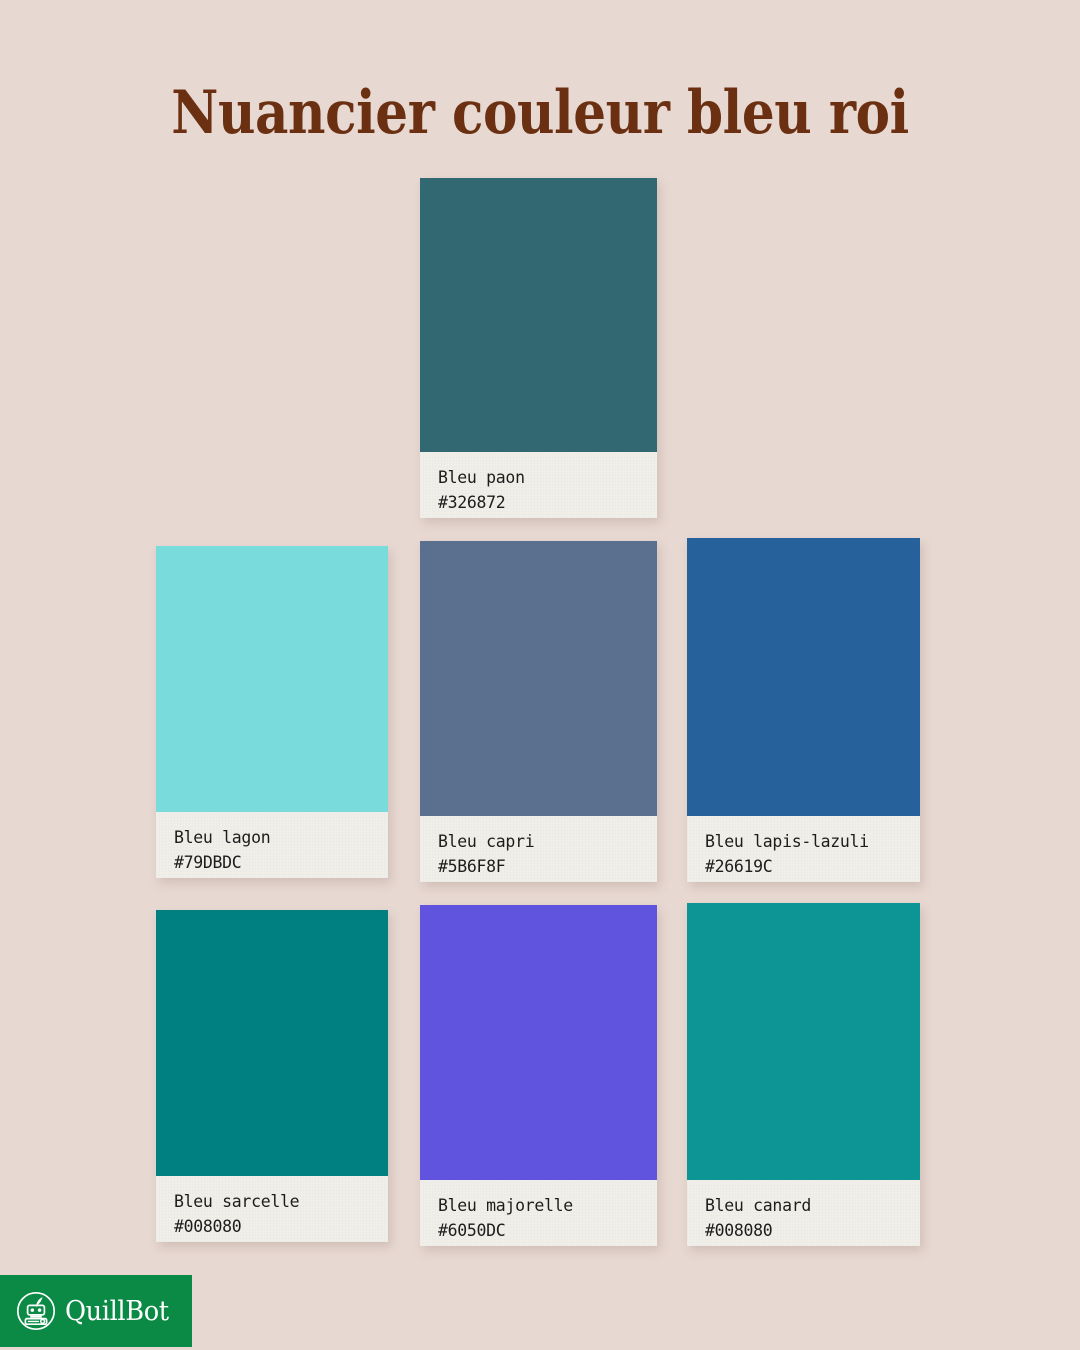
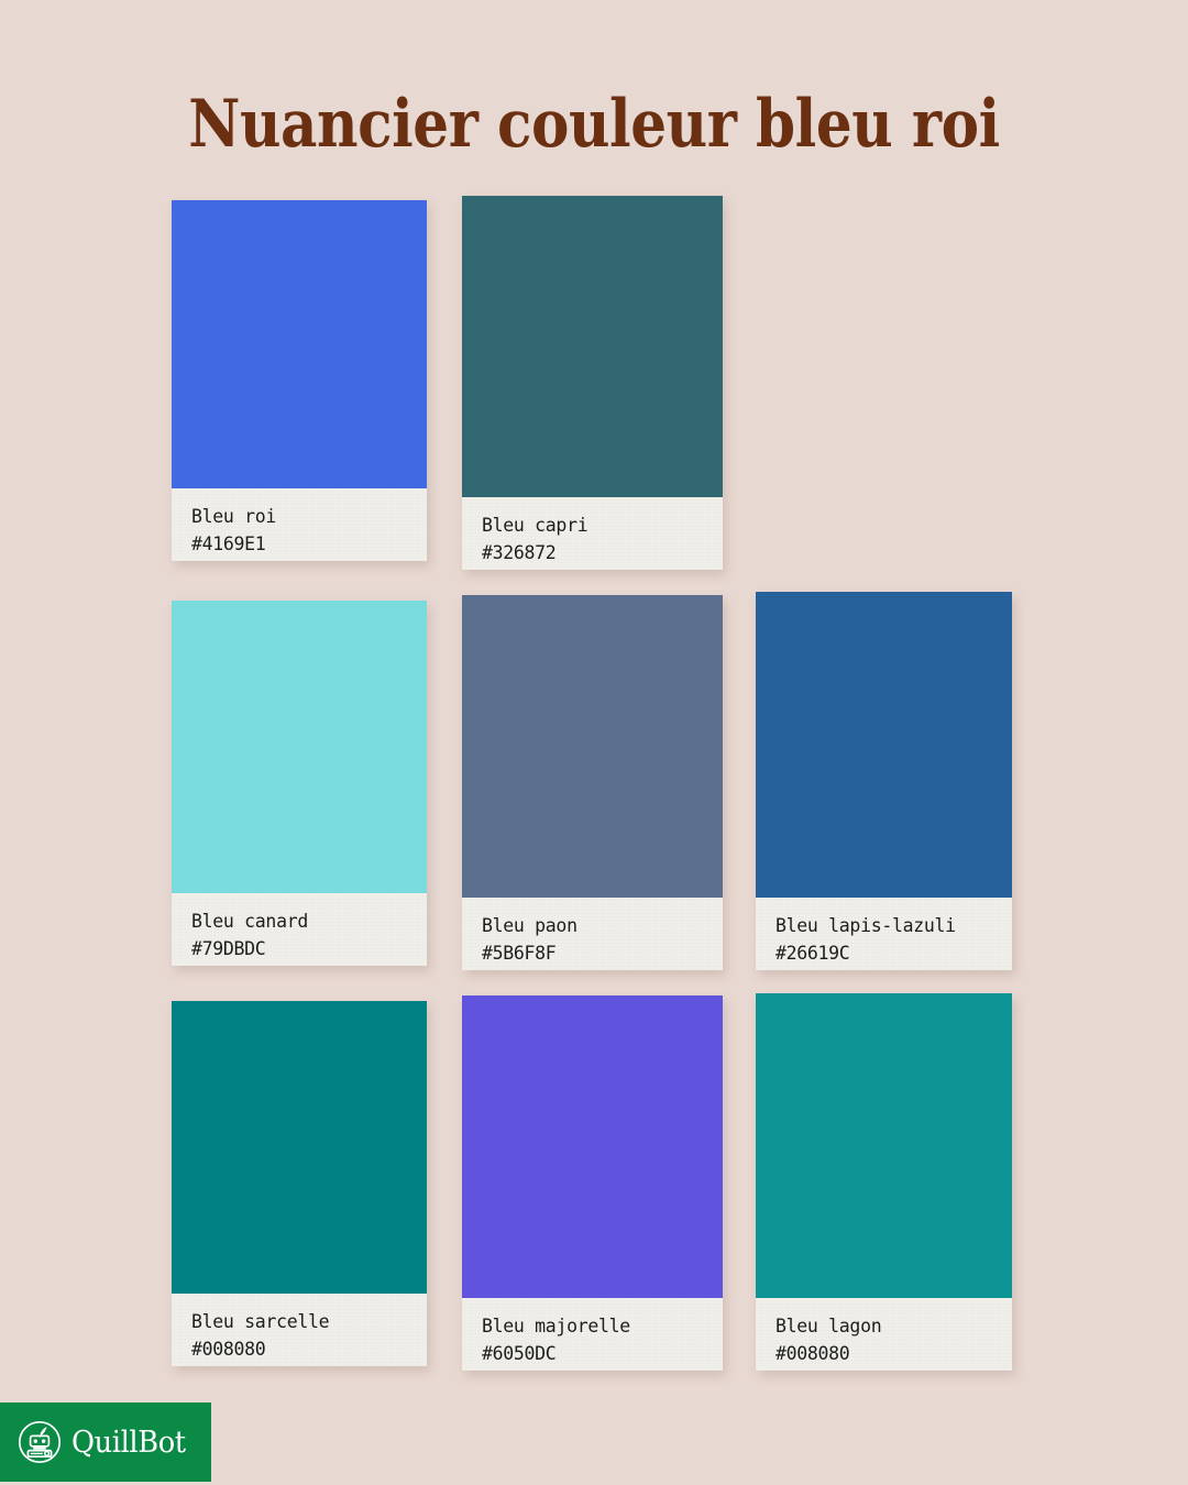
  Nuancier couleur bleu roi
+ Bleu roi
+ #4169E1
- Bleu paon
+ Bleu capri
  #326872
- Bleu lagon
+ Bleu canard
  #79DBDC
- Bleu capri
+ Bleu paon
  #5B6F8F
  Bleu lapis-lazuli
  #26619C
  Bleu sarcelle
  #008080
  Bleu majorelle
  #6050DC
- Bleu canard
+ Bleu lagon
  #008080
  QuillBot
